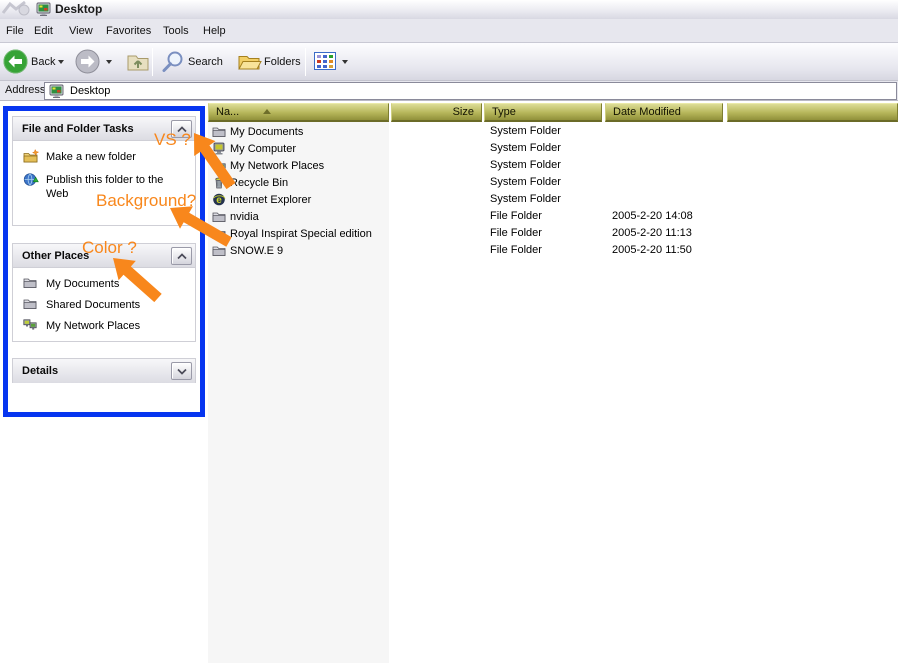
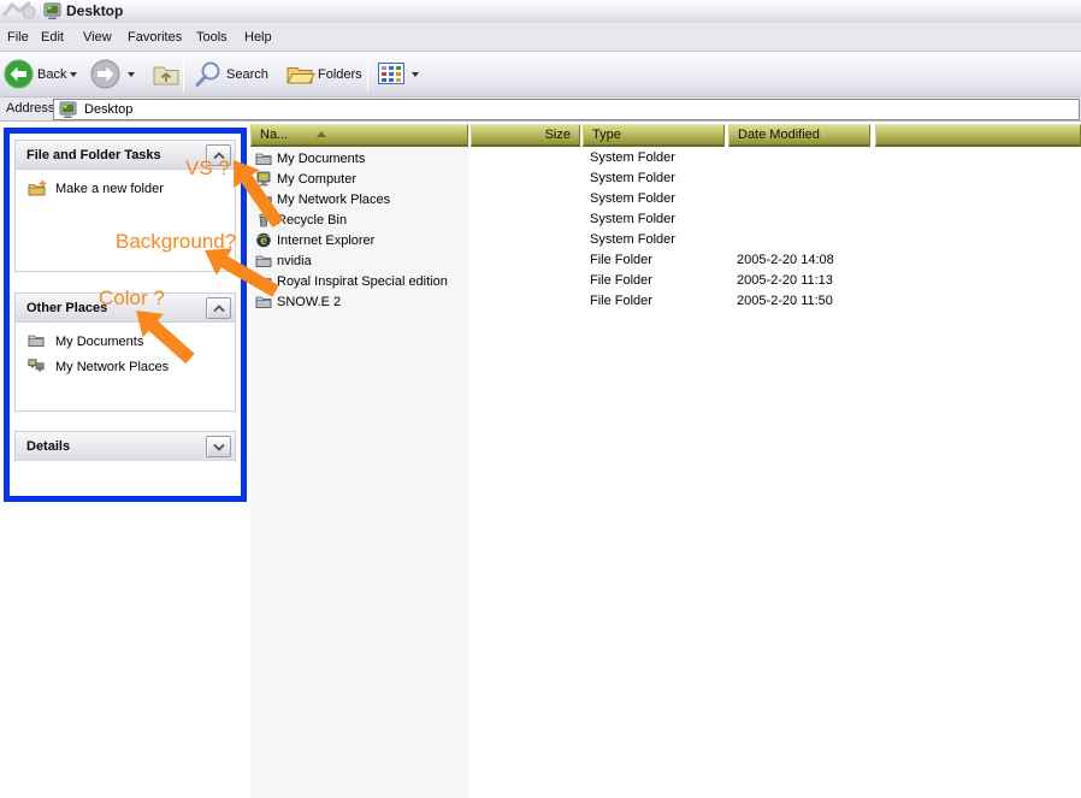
  Desktop
  File
  Edit
  View
  Favorites
  Tools
  Help
  Back
  Search
  Folders
  Address
  Desktop
  File and Folder Tasks
  Make a new folder
- Publish this folder to the Web
  Other Places
  My Documents
- Shared Documents
  My Network Places
  Details
  Na...
  Size
  Type
  Date Modified
  My Documents
  System Folder
  My Computer
  System Folder
  My Network Places
  System Folder
  ecycle Bin
  System Folder
  e
  Internet Explorer
  System Folder
  nvidia
  File Folder
  2005-2-20 14:08
  Royal Inspirat Special edition
  File Folder
  2005-2-20 11:13
- SNOW.E 9
+ SNOW.E 2
  File Folder
  2005-2-20 11:50
  VS ?
  Background?
  Color ?
